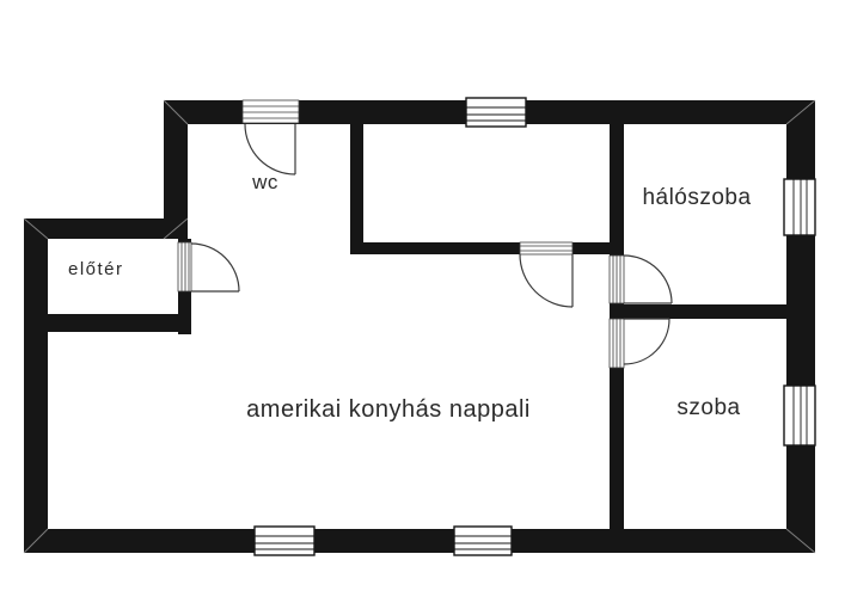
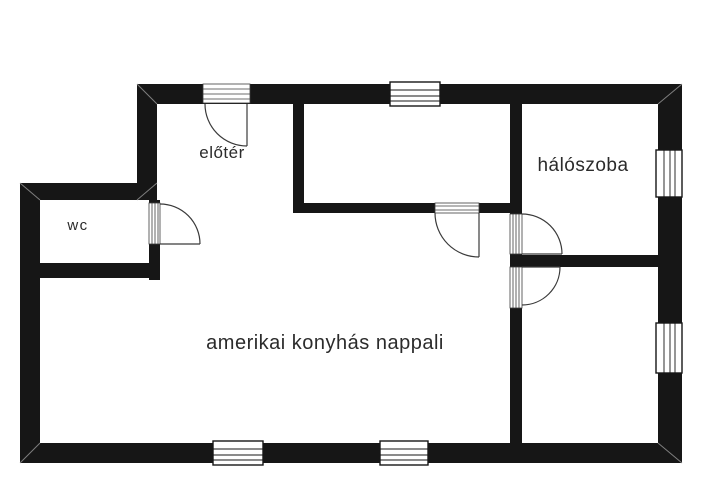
- wc
+ előtér
  hálószoba
- előtér
+ wc
  amerikai konyhás nappali
- szoba
